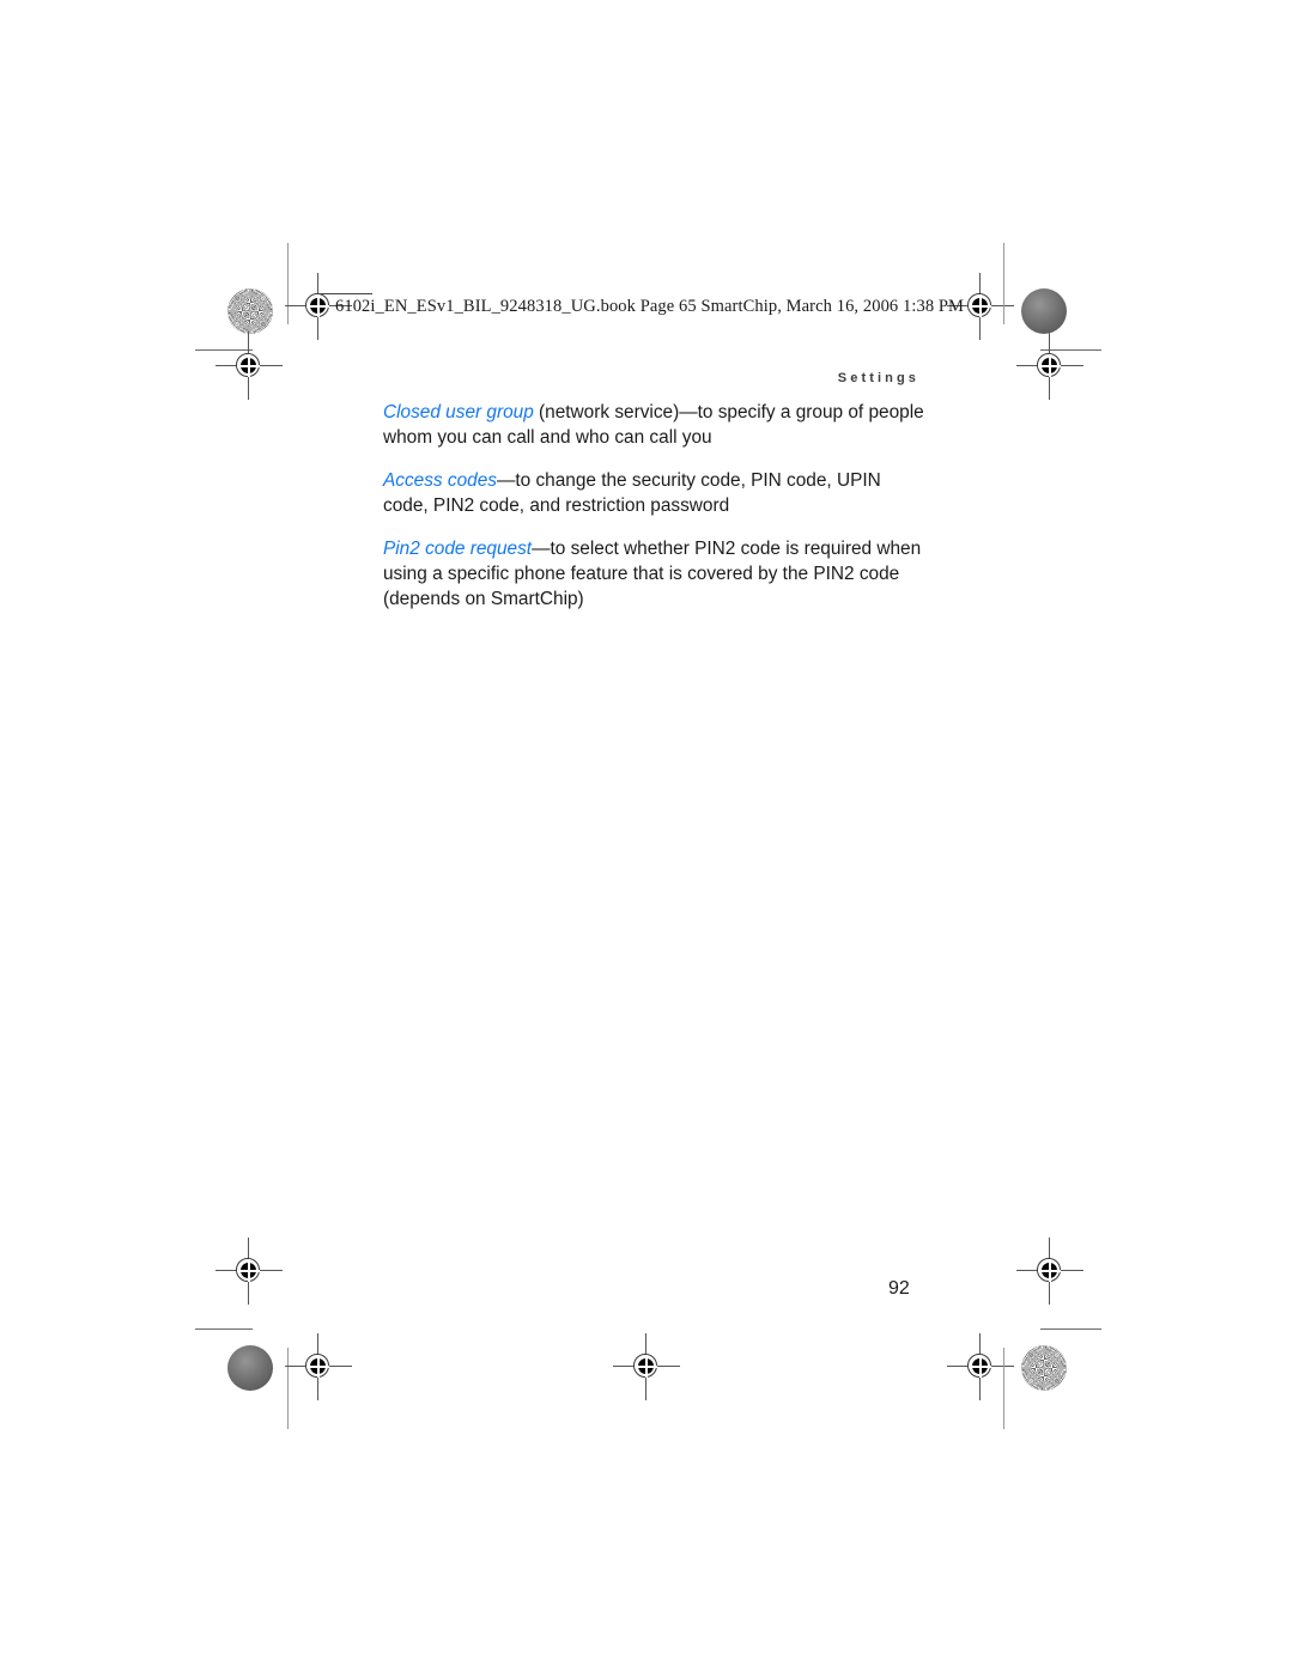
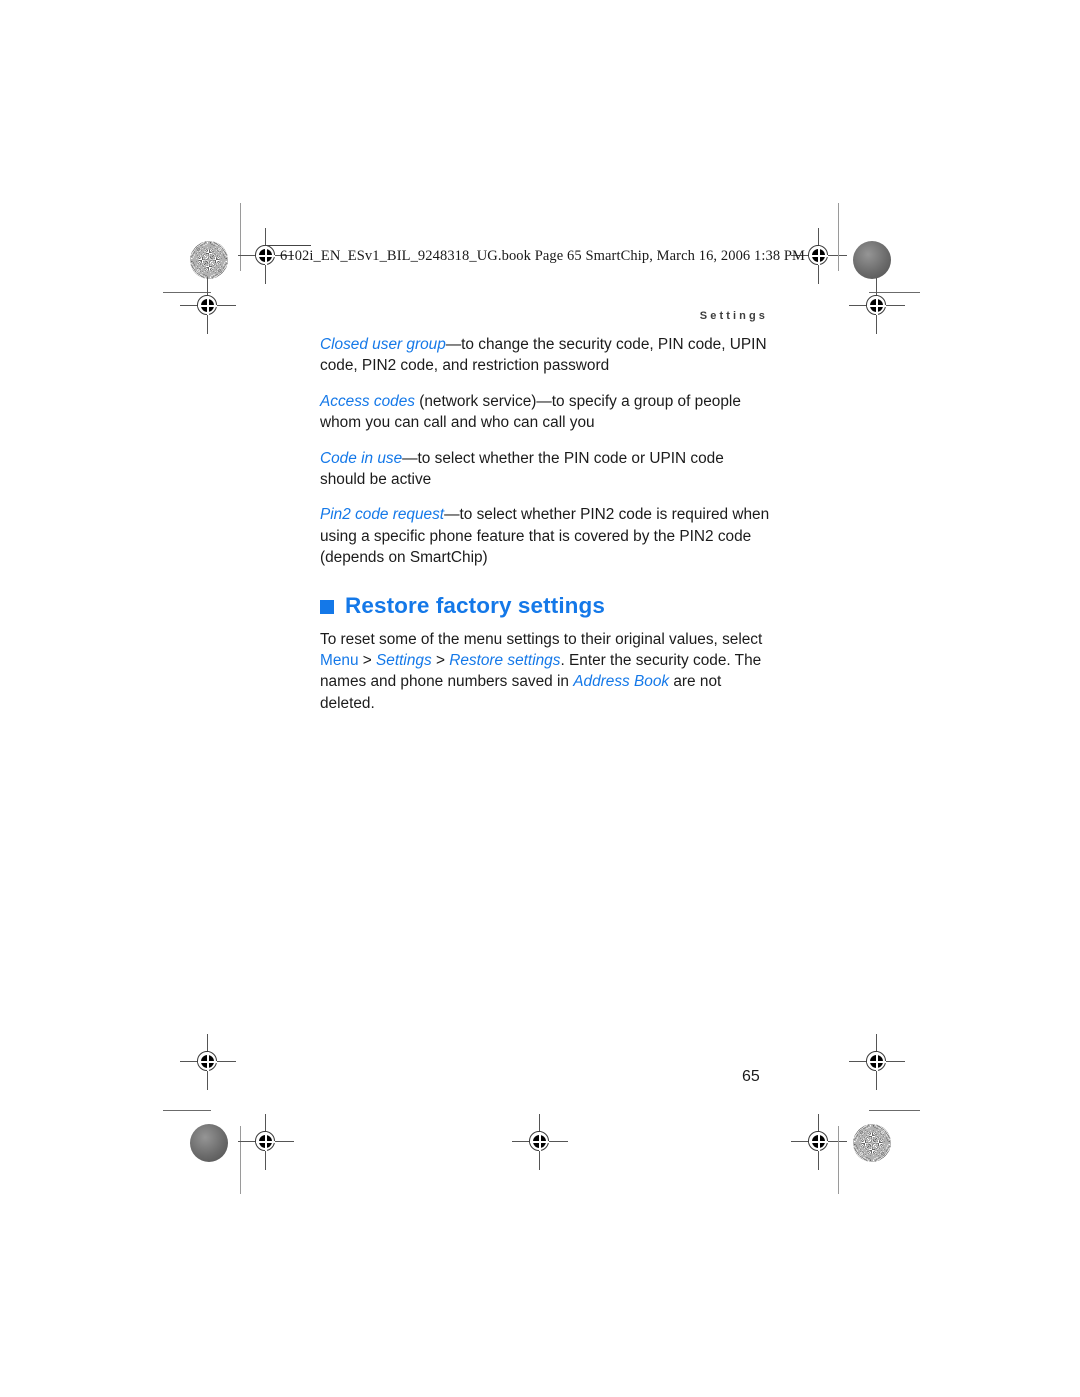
  6102i_EN_ESv1_BIL_9248318_UG.book Page 65 SmartChip, March 16, 2006 1:38 PM
  Settings
- Closed user group (network service)—to specify a group of people whom you can call and who can call you
+ Closed user group—to change the security code, PIN code, UPIN code, PIN2 code, and restriction password
- Access codes—to change the security code, PIN code, UPIN code, PIN2 code, and restriction password
+ Access codes (network service)—to specify a group of people whom you can call and who can call you
+ Code in use—to select whether the PIN code or UPIN code should be active
  Pin2 code request—to select whether PIN2 code is required when using a specific phone feature that is covered by the PIN2 code (depends on SmartChip)
+ Restore factory settings
+ To reset some of the menu settings to their original values, select Menu > Settings > Restore settings. Enter the security code. The names and phone numbers saved in Address Book are not deleted.
- 92
+ 65
